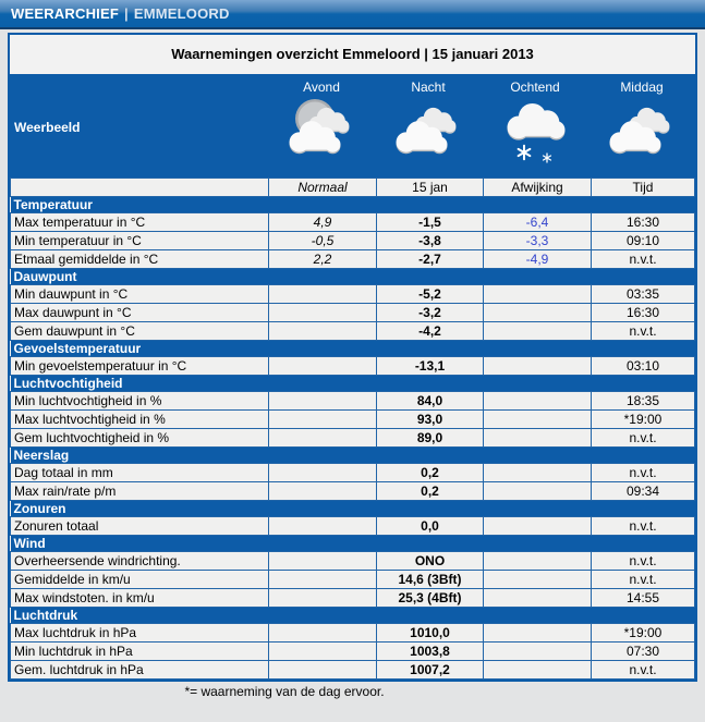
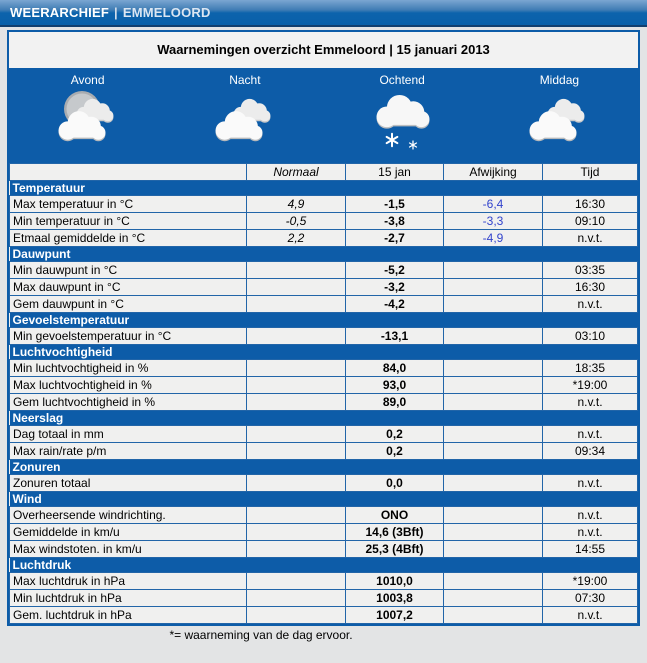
  WEERARCHIEF
  |
  EMMELOORD
  Waarnemingen overzicht Emmeloord | 15 januari 2013
- Weerbeeld
  Avond
  Nacht
  Ochtend
  Middag
  	Normaal	15 jan	Afwijking	Tijd
  Temperatuur
  Max temperatuur in °C	4,9	-1,5	-6,4	16:30
  Min temperatuur in °C	-0,5	-3,8	-3,3	09:10
  Etmaal gemiddelde in °C	2,2	-2,7	-4,9	n.v.t.
  Dauwpunt
  Min dauwpunt in °C		-5,2		03:35
  Max dauwpunt in °C		-3,2		16:30
  Gem dauwpunt in °C		-4,2		n.v.t.
  Gevoelstemperatuur
  Min gevoelstemperatuur in °C		-13,1		03:10
  Luchtvochtigheid
  Min luchtvochtigheid in %		84,0		18:35
  Max luchtvochtigheid in %		93,0		*19:00
  Gem luchtvochtigheid in %		89,0		n.v.t.
  Neerslag
  Dag totaal in mm		0,2		n.v.t.
  Max rain/rate p/m		0,2		09:34
  Zonuren
  Zonuren totaal		0,0		n.v.t.
  Wind
  Overheersende windrichting.		ONO		n.v.t.
  Gemiddelde in km/u		14,6 (3Bft)		n.v.t.
  Max windstoten. in km/u		25,3 (4Bft)		14:55
  Luchtdruk
  Max luchtdruk in hPa		1010,0		*19:00
  Min luchtdruk in hPa		1003,8		07:30
  Gem. luchtdruk in hPa		1007,2		n.v.t.
  *= waarneming van de dag ervoor.
